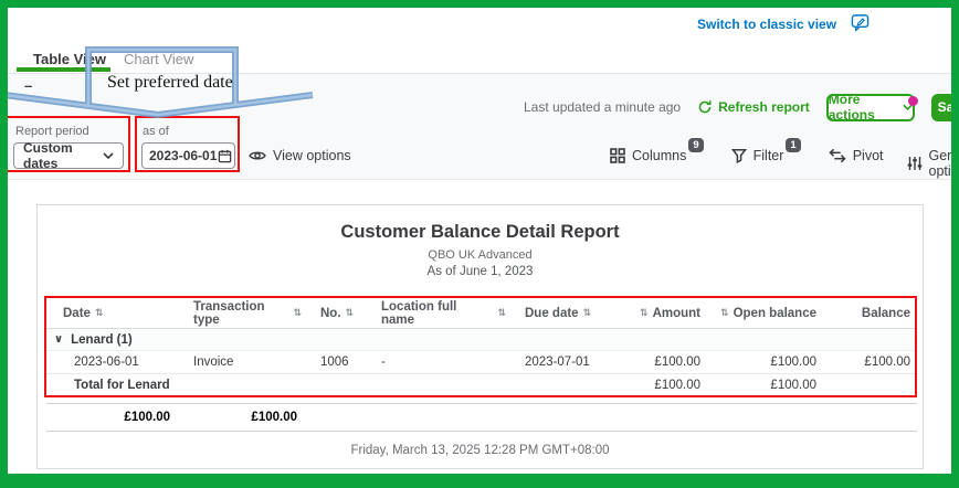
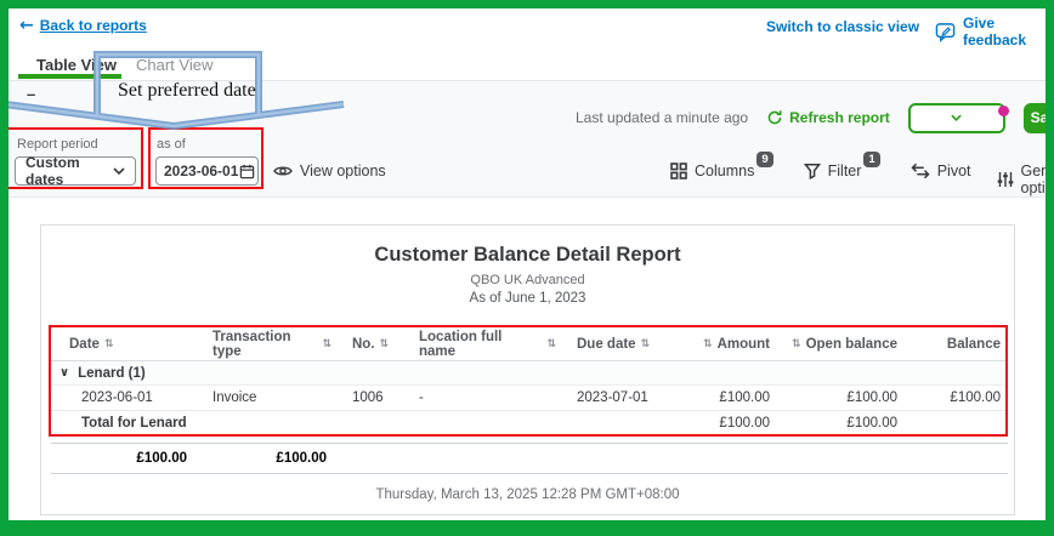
+ ←
+ Back to reports
  Switch to classic view
+ Give feedback
  Table Viw
  Chart View
  –
  Last updated a minute ago
  Refresh report
- More actions
  Report period
  Custom dates
  as of
  2023-06-01
  View options
  Columns
  9
  Filter
  1
  Pivot
  Set preferred date
  Customer Balance Detail Report
  QBO UK Advanced
  As of June 1, 2023
  Date
  ⇅
  Transaction type
  ⇅
  No.
  ⇅
  Location full name
  ⇅
  Due date
  ⇅
  ⇅
  Amount
  ⇅
  Open balance
  Balance
  ∨
  Lenard (1)
  2023-06-01
  Invoice
  1006
  -
  2023-07-01
  £100.00
  £100.00
  £100.00
  Total for Lenard
  £100.00
  £100.00
  £100.00
  £100.00
- Friday, March 13, 2025 12:28 PM GMT+08:00
+ Thursday, March 13, 2025 12:28 PM GMT+08:00
